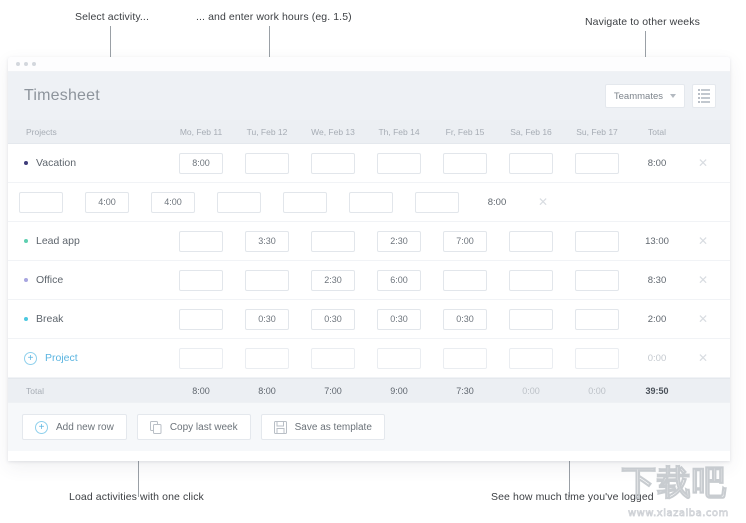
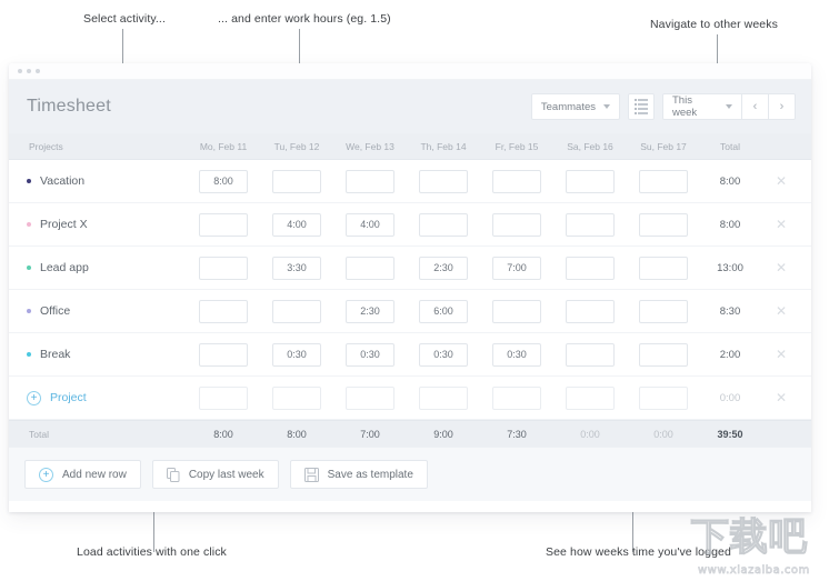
  Select activity...
  ... and enter work hours (eg. 1.5)
  Navigate to other weeks
  Load activities with one click
- See how much time you've logged
+ See how weeks time you've logged
  Timesheet
  Teammates
+ This week
+ ‹
+ ›
  Projects
  Mo, Feb 11
  Tu, Feb 12
  We, Feb 13
  Th, Feb 14
  Fr, Feb 15
  Sa, Feb 16
  Su, Feb 17
  Total
  Vacation
  8:00
  8:00
  ✕
+ Project X
  4:00
  4:00
  8:00
  ✕
  Lead app
  3:30
  2:30
  7:00
  13:00
  ✕
  Office
  2:30
  6:00
  8:30
  ✕
  Break
  0:30
  0:30
  0:30
  0:30
  2:00
  ✕
  +
  Project
  0:00
  ✕
  Total
  8:00
  8:00
  7:00
  9:00
  7:30
  0:00
  0:00
  39:50
  +
  Add new row
  Copy last week
  Save as template
  下载吧
  www.xiazaiba.com
